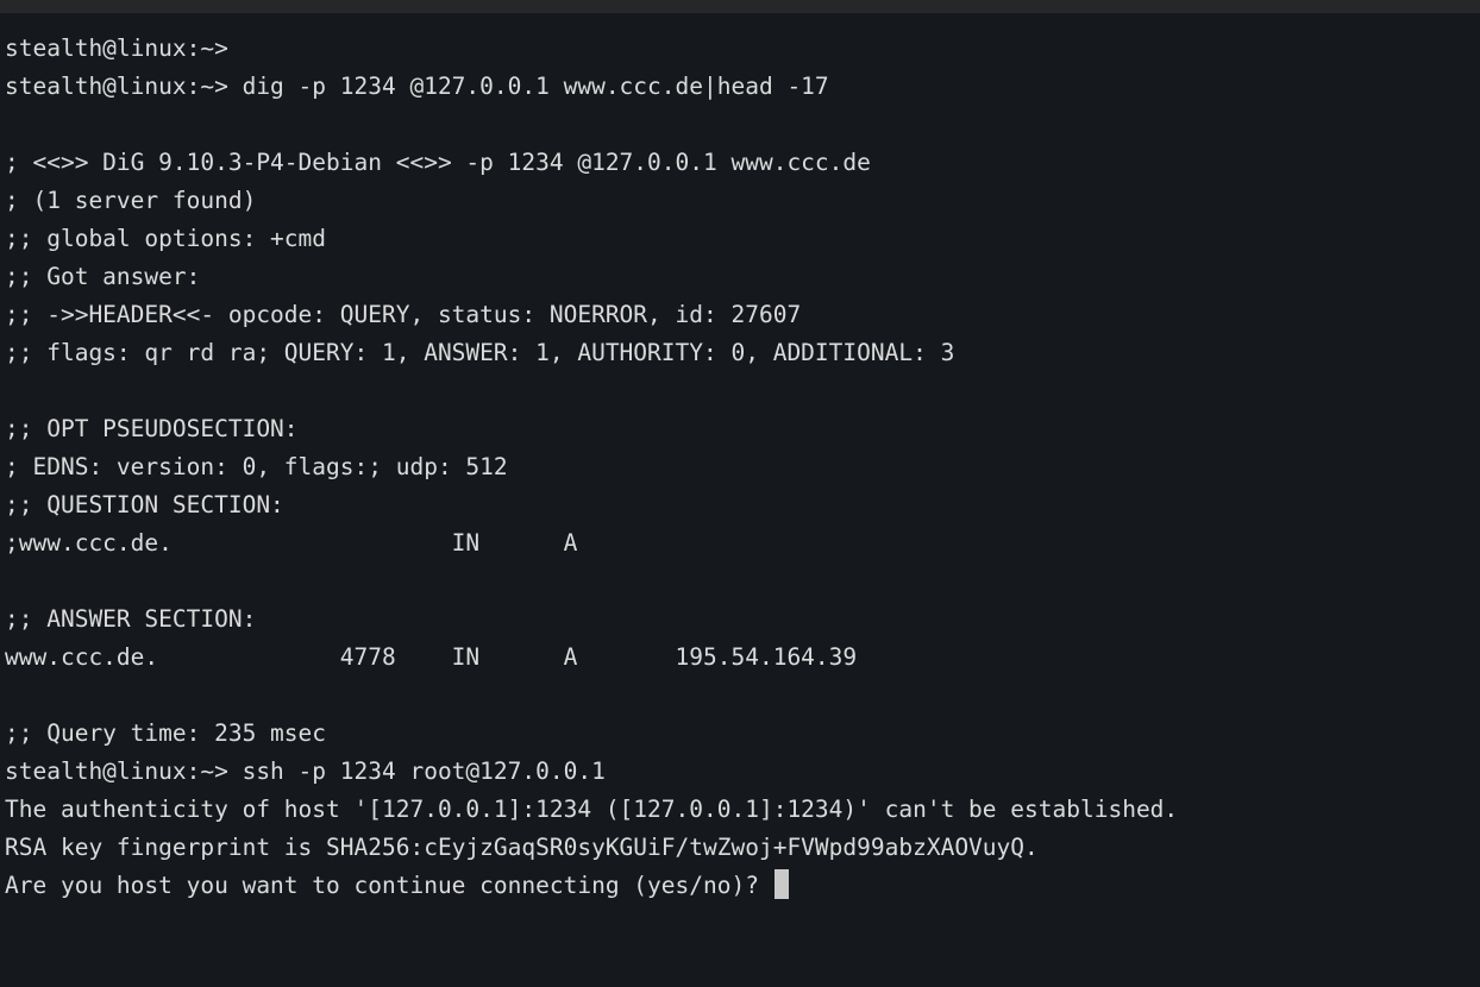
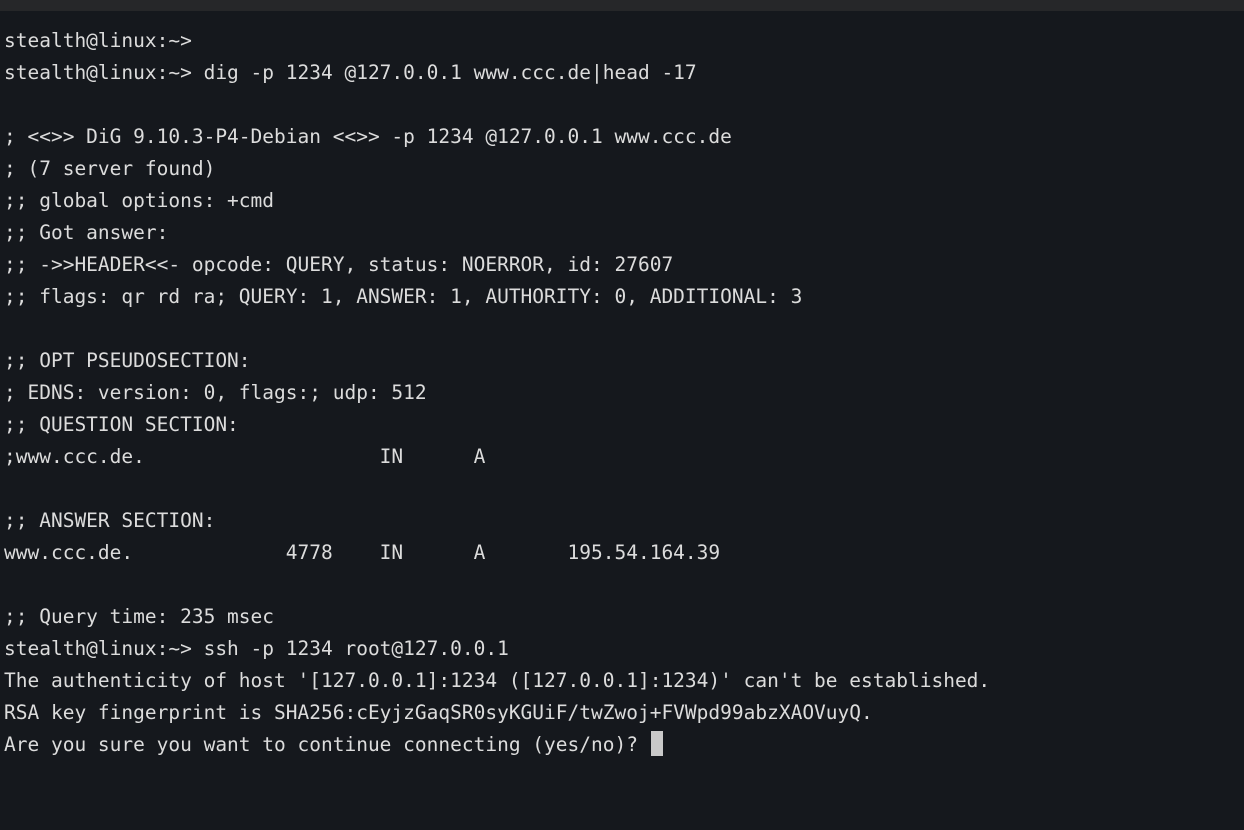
  stealth@linux:~>
  stealth@linux:~> dig -p 1234 @127.0.0.1 www.ccc.de|head -17
  ; <<>> DiG 9.10.3-P4-Debian <<>> -p 1234 @127.0.0.1 www.ccc.de
- ; (1 server found)
+ ; (7 server found)
  ;; global options: +cmd
  ;; Got answer:
  ;; ->>HEADER<<- opcode: QUERY, status: NOERROR, id: 27607
  ;; flags: qr rd ra; QUERY: 1, ANSWER: 1, AUTHORITY: 0, ADDITIONAL: 3
  ;; OPT PSEUDOSECTION:
  ; EDNS: version: 0, flags:; udp: 512
  ;; QUESTION SECTION:
  ;www.ccc.de. IN A
  ;; ANSWER SECTION:
  www.ccc.de. 4778 IN A 195.54.164.39
  ;; Query time: 235 msec
  stealth@linux:~> ssh -p 1234 root@127.0.0.1
  The authenticity of host '[127.0.0.1]:1234 ([127.0.0.1]:1234)' can't be established.
  RSA key fingerprint is SHA256:cEyjzGaqSR0syKGUiF/twZwoj+FVWpd99abzXAOVuyQ.
- Are you host you want to continue connecting (yes/no)?
+ Are you sure you want to continue connecting (yes/no)?
